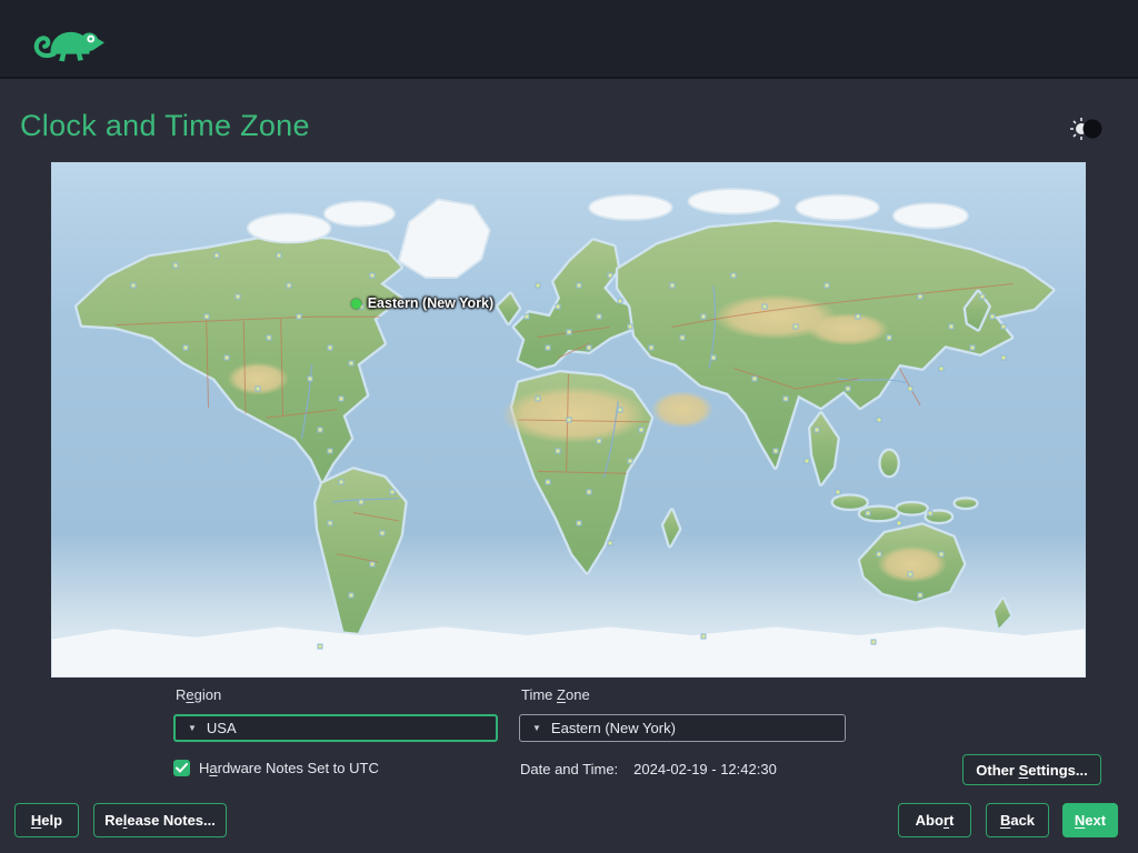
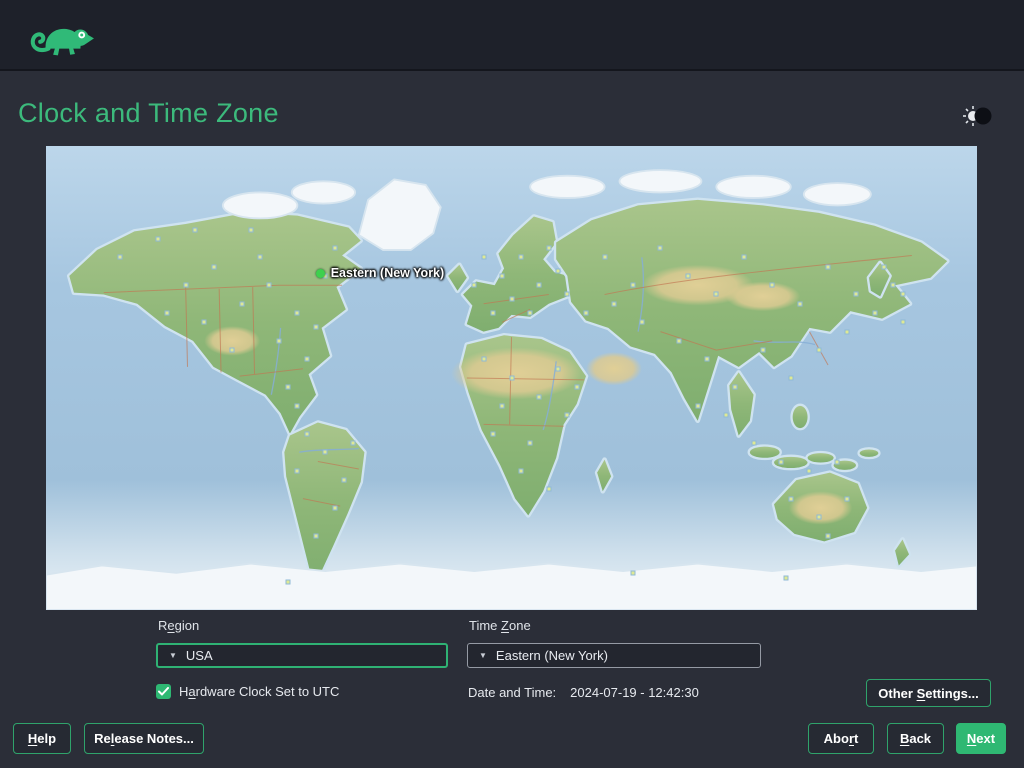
  Clock and Time Zone
  Eastern (New York)
  Region
  ▼
  USA
  Time Zone
  ▼
  Eastern (New York)
- Hardware Notes Set to UTC
+ Hardware Clock Set to UTC
- Date and Time: 2024-02-19 - 12:42:30
+ Date and Time: 2024-07-19 - 12:42:30
  Other Settings...
  Help
  Release Notes...
  Abort
  Back
  Next
